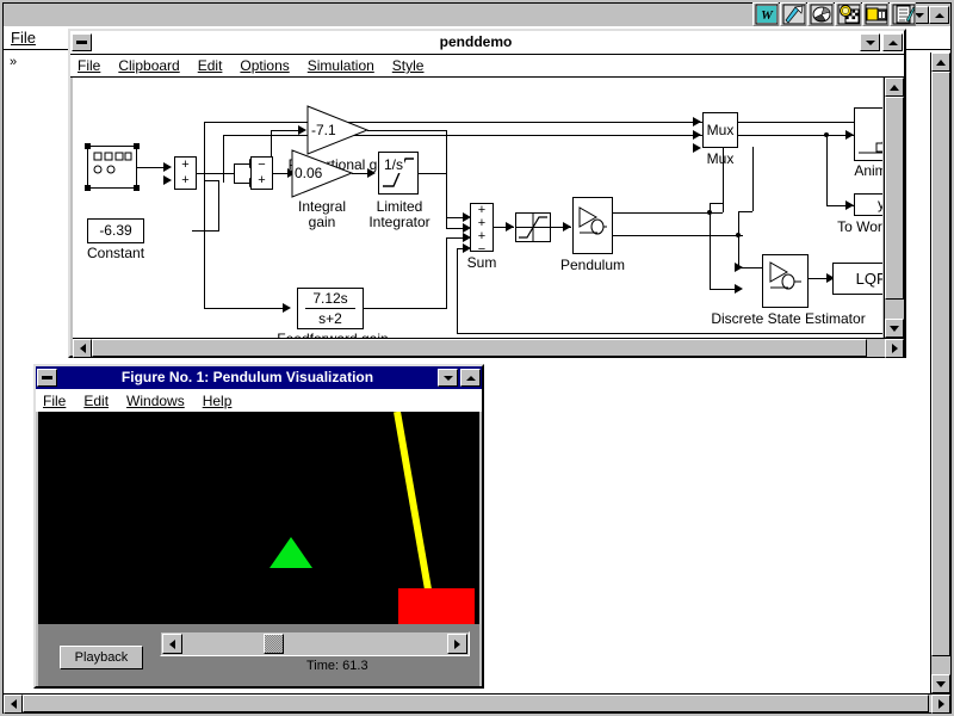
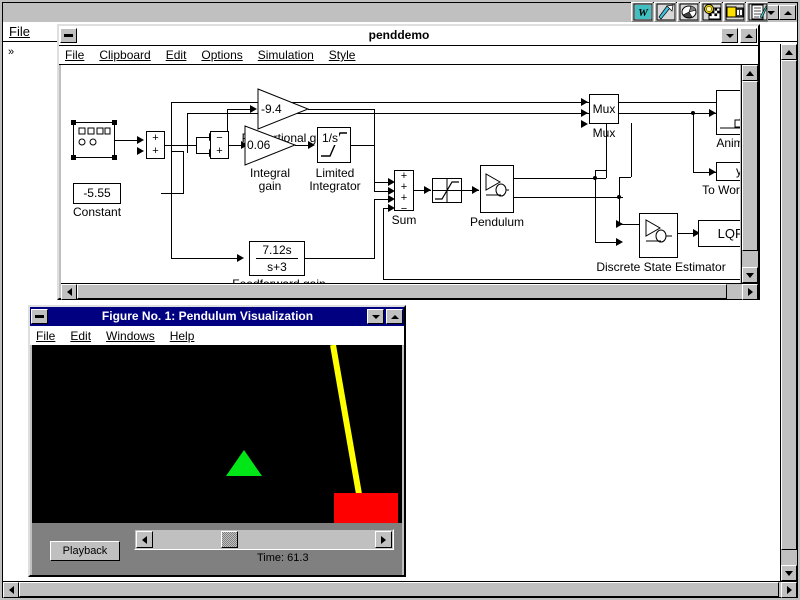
  W
  File
  »
  penddemo
  File
  Clipboard
  Edit
  Options
  Simulation
  Style
- -6.39
+ -5.55
  Constant
  +
  +
  −
  +
- -7.1
+ -9.4
  0.06
  Integral
  gain
  1/s
  Limited
  Integrator
  7.12s
- s+2
+ s+3
  +
  +
  +
  −
  Sum
  Pendulum
  Mux
  Mux
  y
  Discrete State Estimator
  LQR
  Figure No. 1: Pendulum Visualization
  File
  Edit
  Windows
  Help
  Playback
  Time: 61.3
